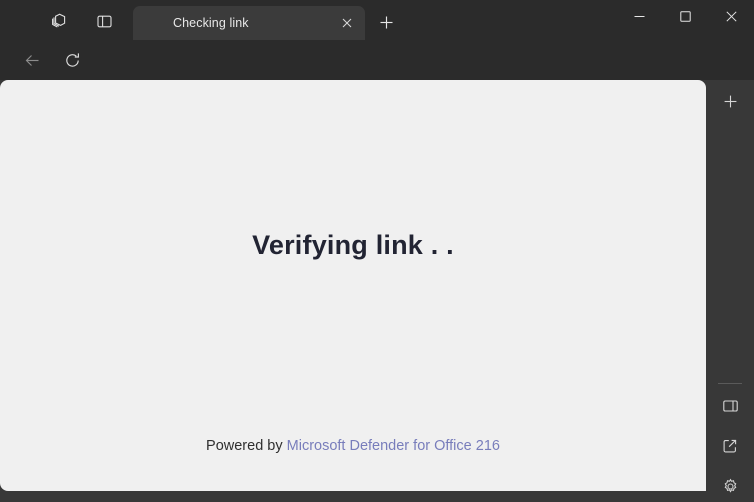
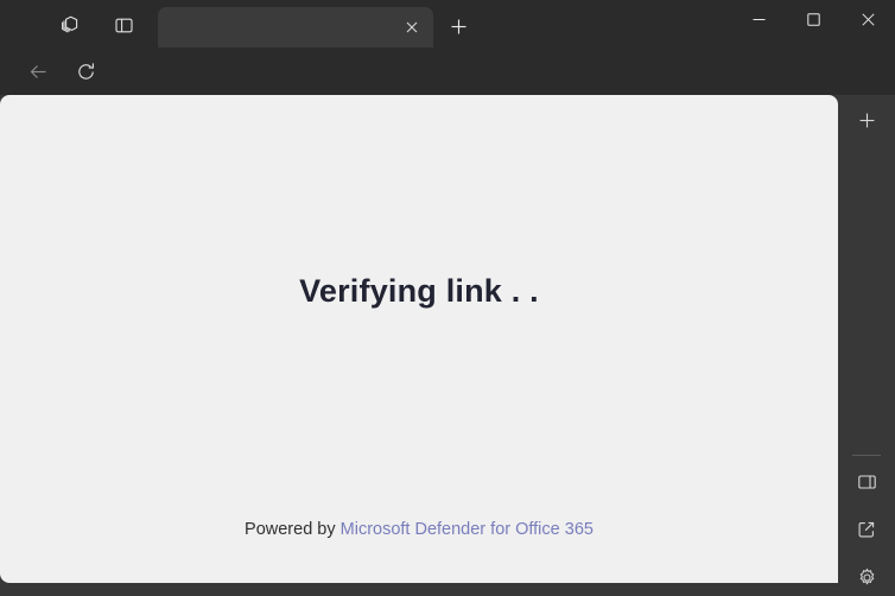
- Checking link
  Verifying link . .
- Powered by Microsoft Defender for Office 216
+ Powered by Microsoft Defender for Office 365
